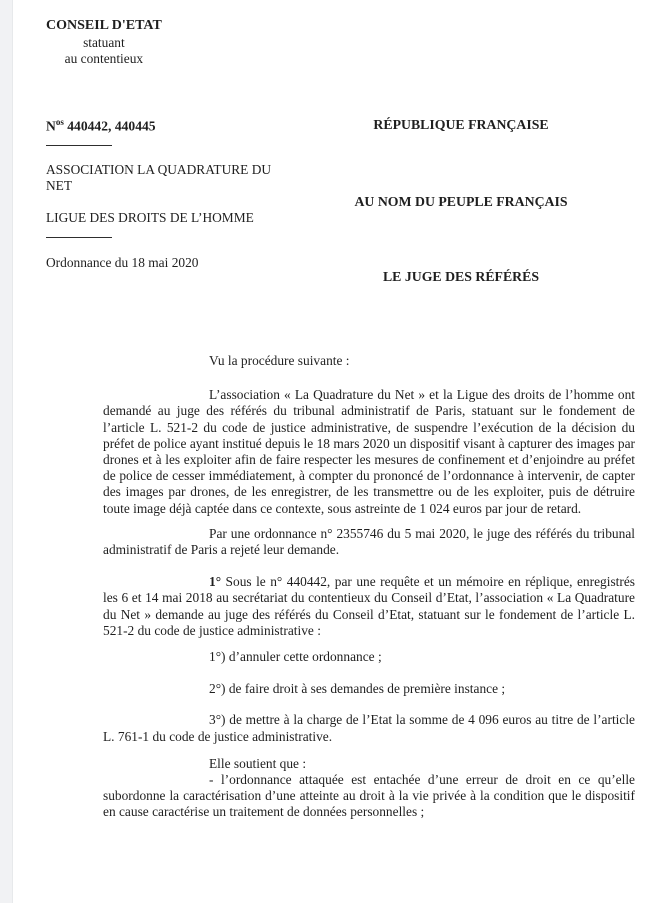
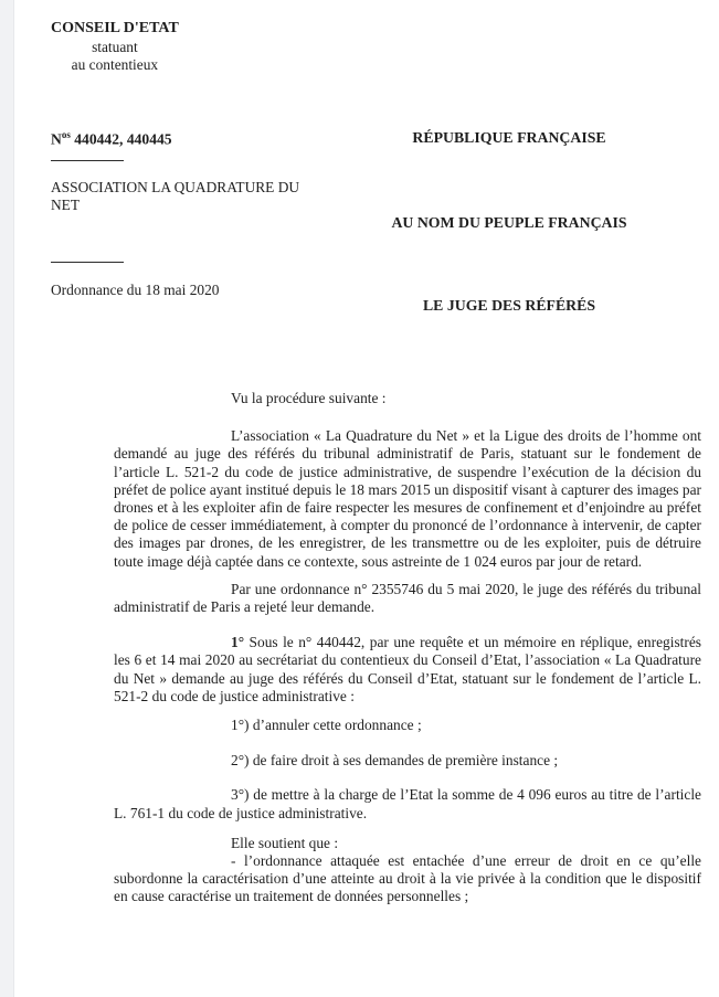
  CONSEIL D'ETAT
  statuant
  au contentieux
  Nos 440442, 440445
  ASSOCIATION LA QUADRATURE DU NET
- LIGUE DES DROITS DE L’HOMME
  Ordonnance du 18 mai 2020
  RÉPUBLIQUE FRANÇAISE
  AU NOM DU PEUPLE FRANÇAIS
  LE JUGE DES RÉFÉRÉS
  Vu la procédure suivante :
- L’association « La Quadrature du Net » et la Ligue des droits de l’homme ont demandé au juge des référés du tribunal administratif de Paris, statuant sur le fondement de l’article L. 521-2 du code de justice administrative, de suspendre l’exécution de la décision du préfet de police ayant institué depuis le 18 mars 2020 un dispositif visant à capturer des images par drones et à les exploiter afin de faire respecter les mesures de confinement et d’enjoindre au préfet de police de cesser immédiatement, à compter du prononcé de l’ordonnance à intervenir, de capter des images par drones, de les enregistrer, de les transmettre ou de les exploiter, puis de détruire toute image déjà captée dans ce contexte, sous astreinte de 1 024 euros par jour de retard.
+ L’association « La Quadrature du Net » et la Ligue des droits de l’homme ont demandé au juge des référés du tribunal administratif de Paris, statuant sur le fondement de l’article L. 521-2 du code de justice administrative, de suspendre l’exécution de la décision du préfet de police ayant institué depuis le 18 mars 2015 un dispositif visant à capturer des images par drones et à les exploiter afin de faire respecter les mesures de confinement et d’enjoindre au préfet de police de cesser immédiatement, à compter du prononcé de l’ordonnance à intervenir, de capter des images par drones, de les enregistrer, de les transmettre ou de les exploiter, puis de détruire toute image déjà captée dans ce contexte, sous astreinte de 1 024 euros par jour de retard.
  Par une ordonnance n° 2355746 du 5 mai 2020, le juge des référés du tribunal administratif de Paris a rejeté leur demande.
- 1° Sous le n° 440442, par une requête et un mémoire en réplique, enregistrés les 6 et 14 mai 2018 au secrétariat du contentieux du Conseil d’Etat, l’association « La Quadrature du Net » demande au juge des référés du Conseil d’Etat, statuant sur le fondement de l’article L. 521-2 du code de justice administrative :
+ 1° Sous le n° 440442, par une requête et un mémoire en réplique, enregistrés les 6 et 14 mai 2020 au secrétariat du contentieux du Conseil d’Etat, l’association « La Quadrature du Net » demande au juge des référés du Conseil d’Etat, statuant sur le fondement de l’article L. 521-2 du code de justice administrative :
  1°) d’annuler cette ordonnance ;
  2°) de faire droit à ses demandes de première instance ;
  3°) de mettre à la charge de l’Etat la somme de 4 096 euros au titre de l’article L. 761-1 du code de justice administrative.
  Elle soutient que :
  - l’ordonnance attaquée est entachée d’une erreur de droit en ce qu’elle subordonne la caractérisation d’une atteinte au droit à la vie privée à la condition que le dispositif en cause caractérise un traitement de données personnelles ;
